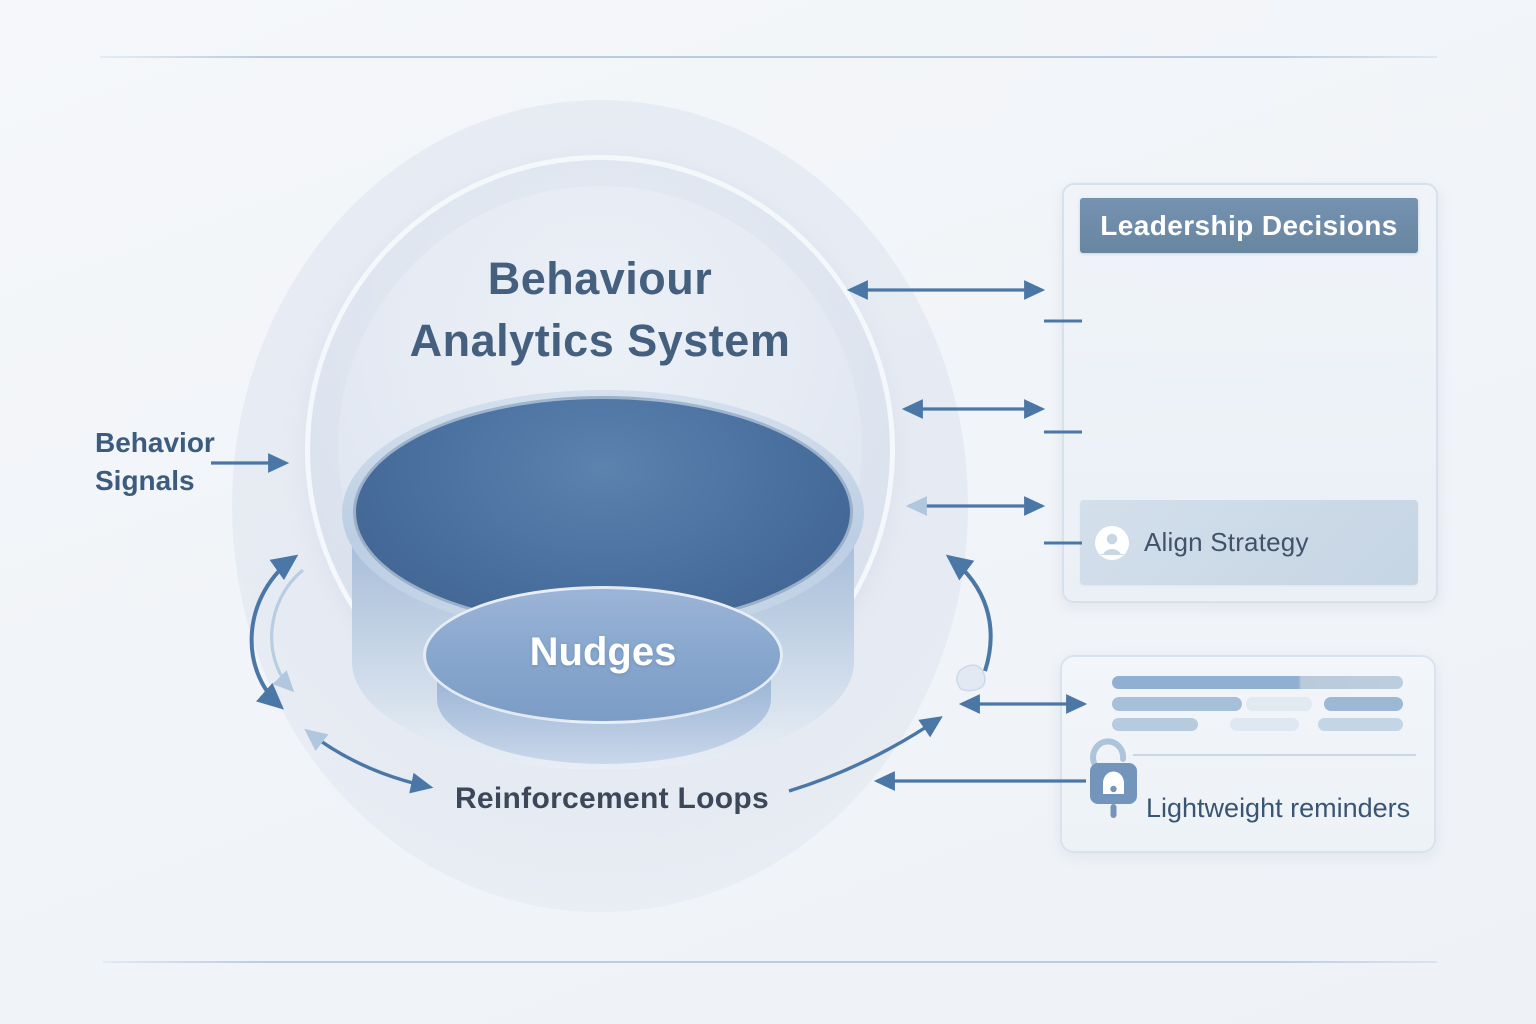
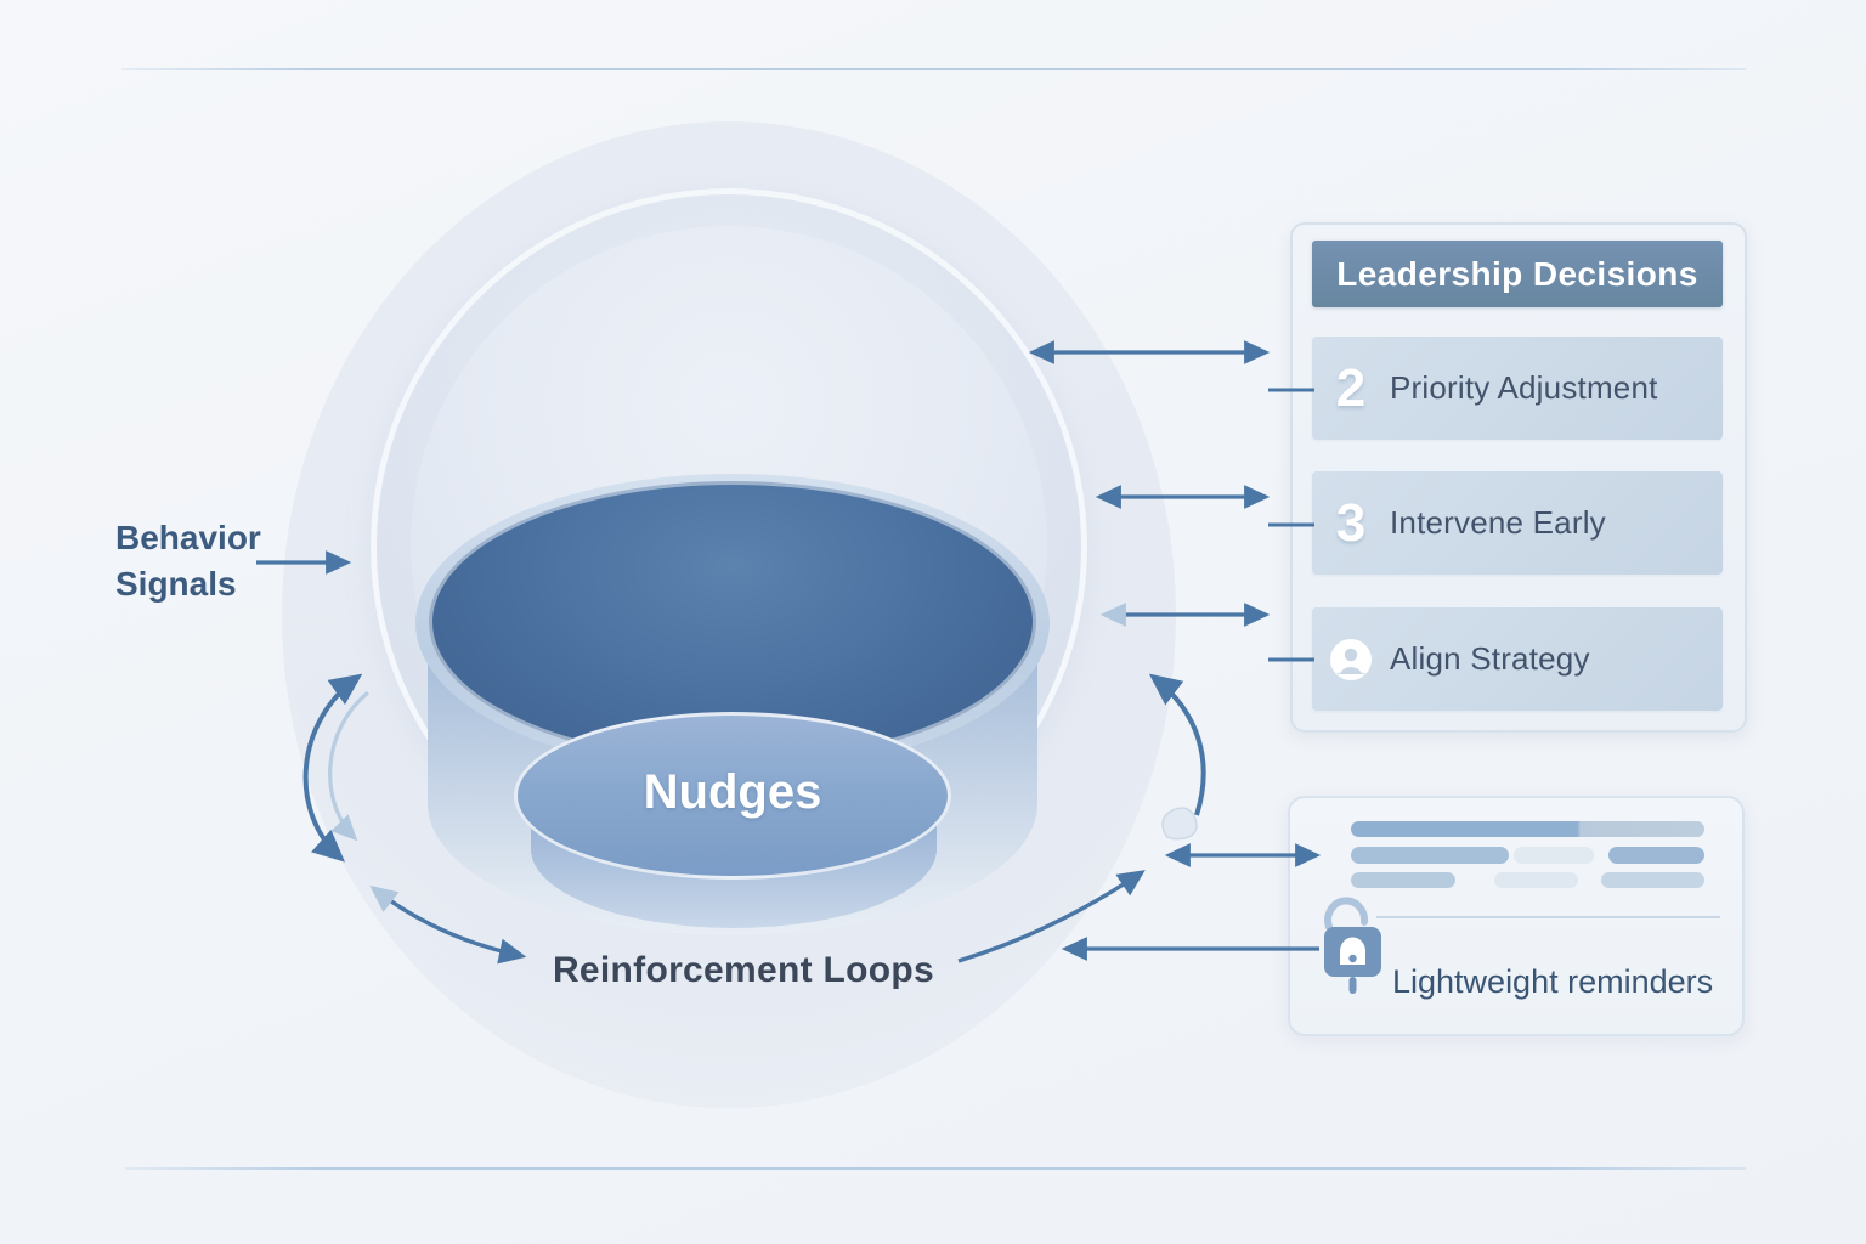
- Behaviour
- Analytics System
  Nudges
  Reinforcement Loops
  Behavior
  Signals
  Leadership Decisions
+ 2
+ Priority Adjustment
+ 3
+ Intervene Early
  Align Strategy
  Lightweight reminders
